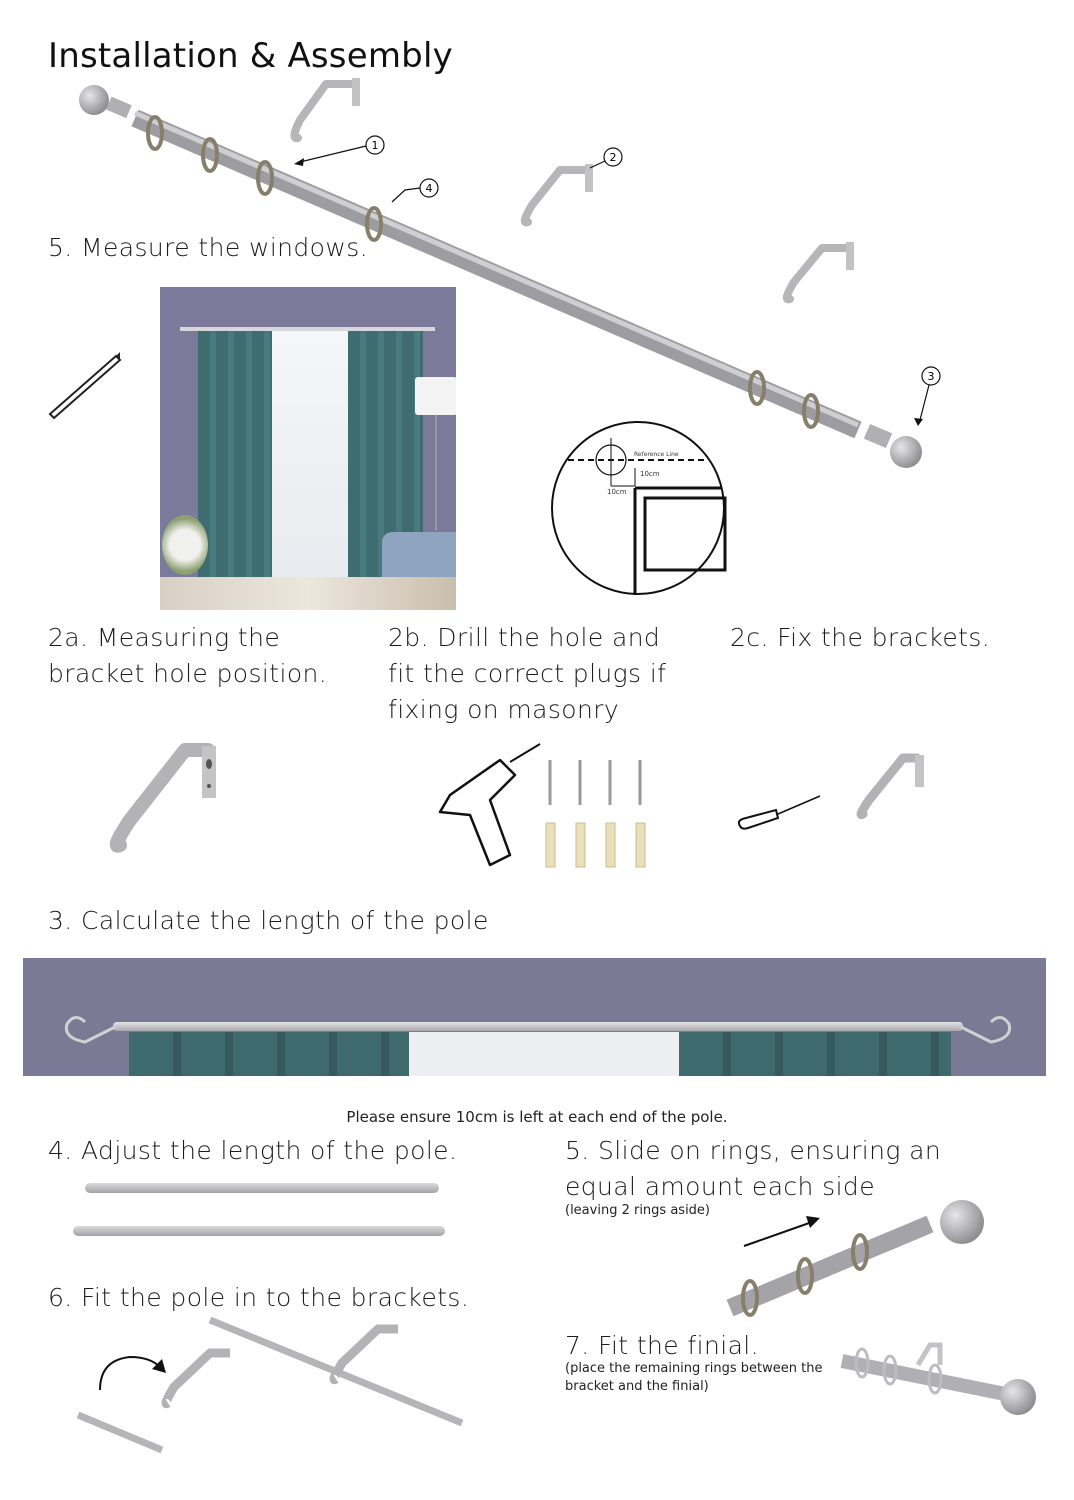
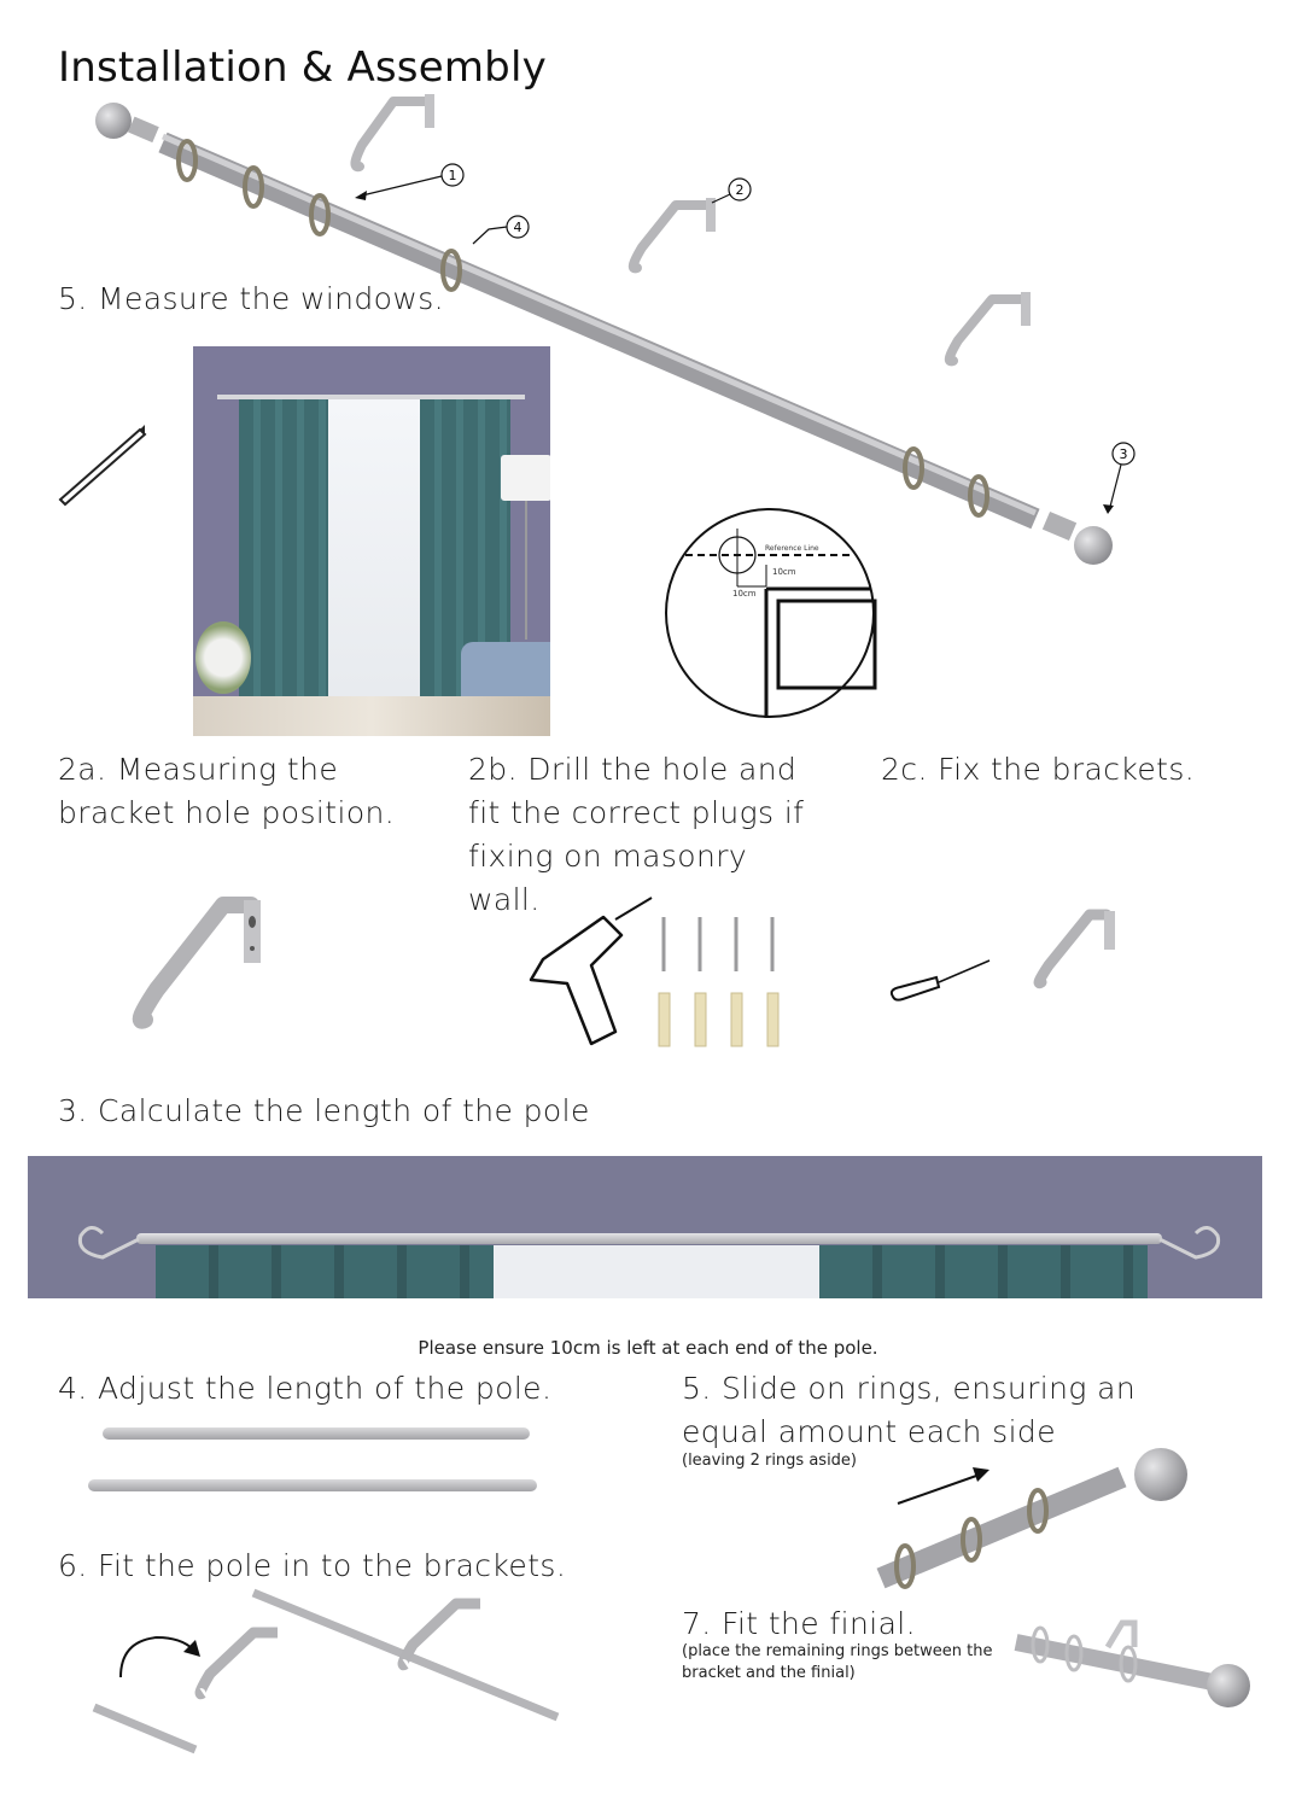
  Installation & Assembly
  1
  2
  3
  4
  5. Measure the windows.
  10cm
  10cm
  2a. Measuring the
  bracket hole position.
  2b. Drill the hole and
  fit the correct plugs if
  fixing on masonry
+ wall.
  2c. Fix the brackets.
  3. Calculate the length of the pole
  Please ensure 10cm is left at each end of the pole.
  4. Adjust the length of the pole.
  5. Slide on rings, ensuring an
  equal amount each side
  (leaving 2 rings aside)
  6. Fit the pole in to the brackets.
  7. Fit the finial.
  (place the remaining rings between the
  bracket and the finial)
